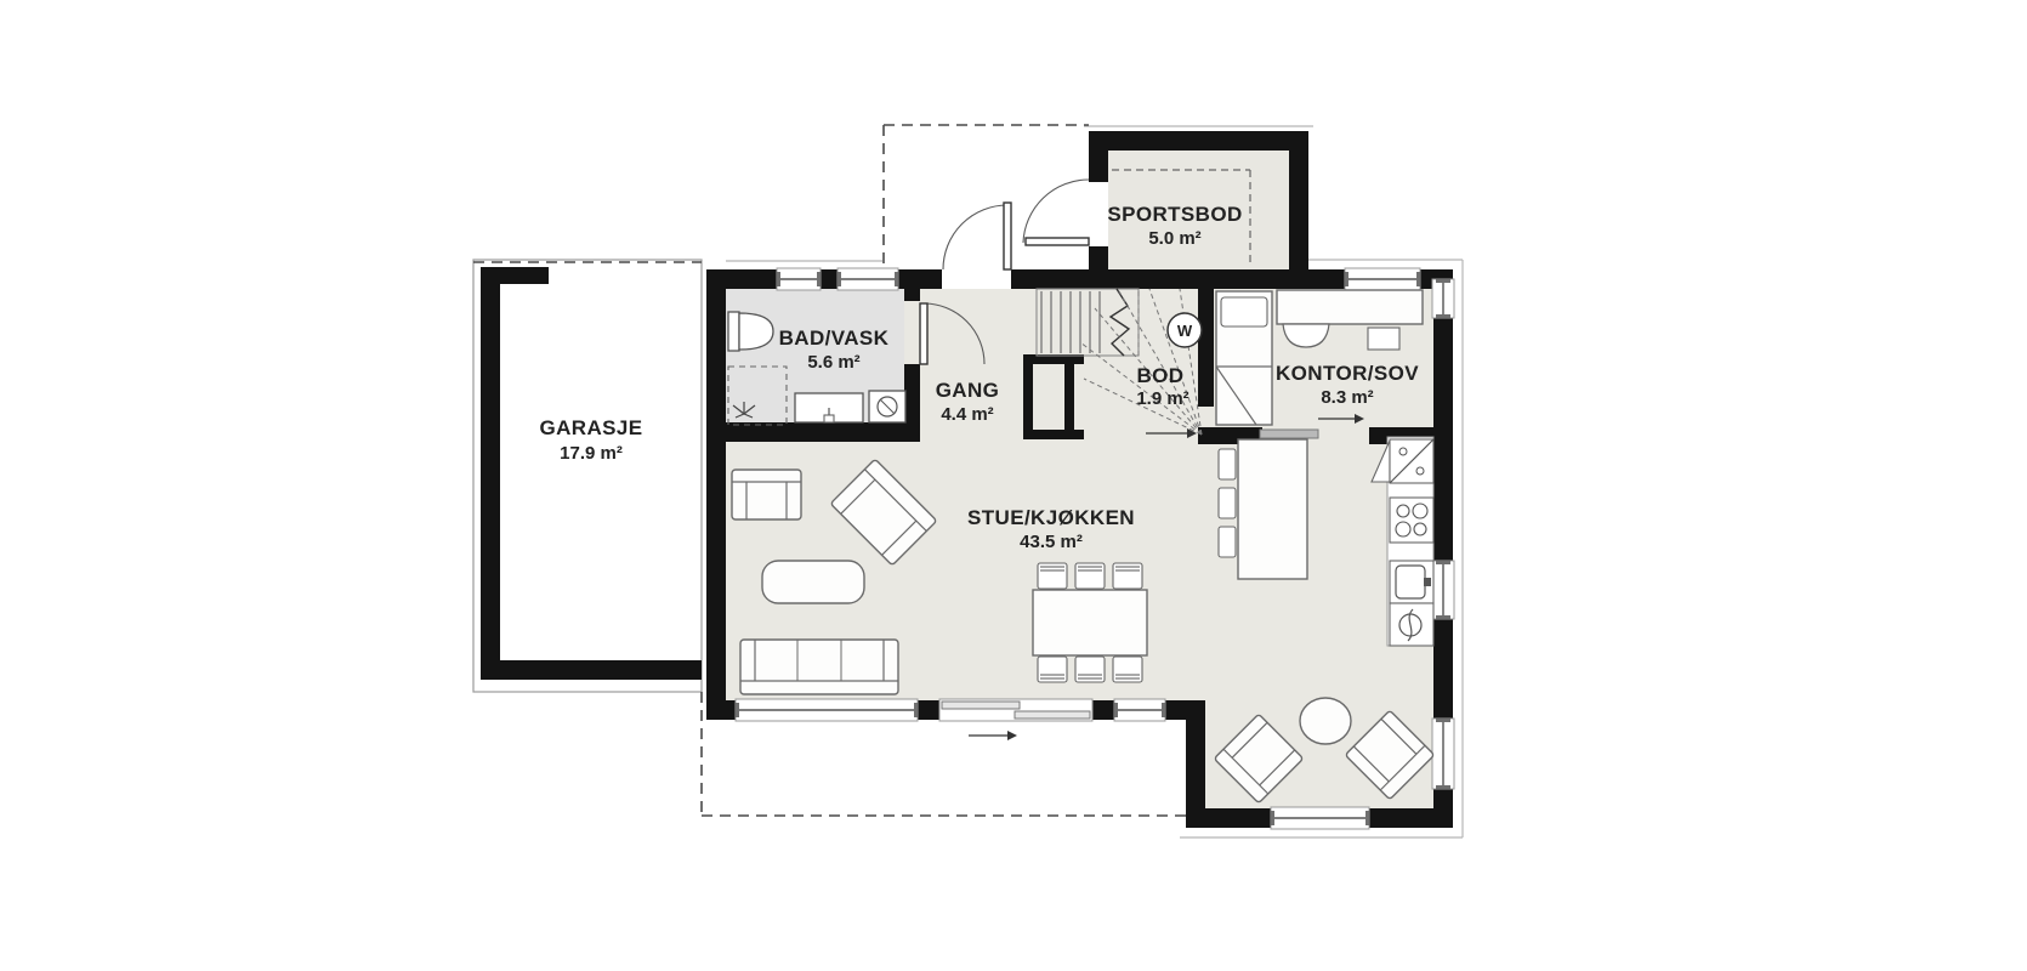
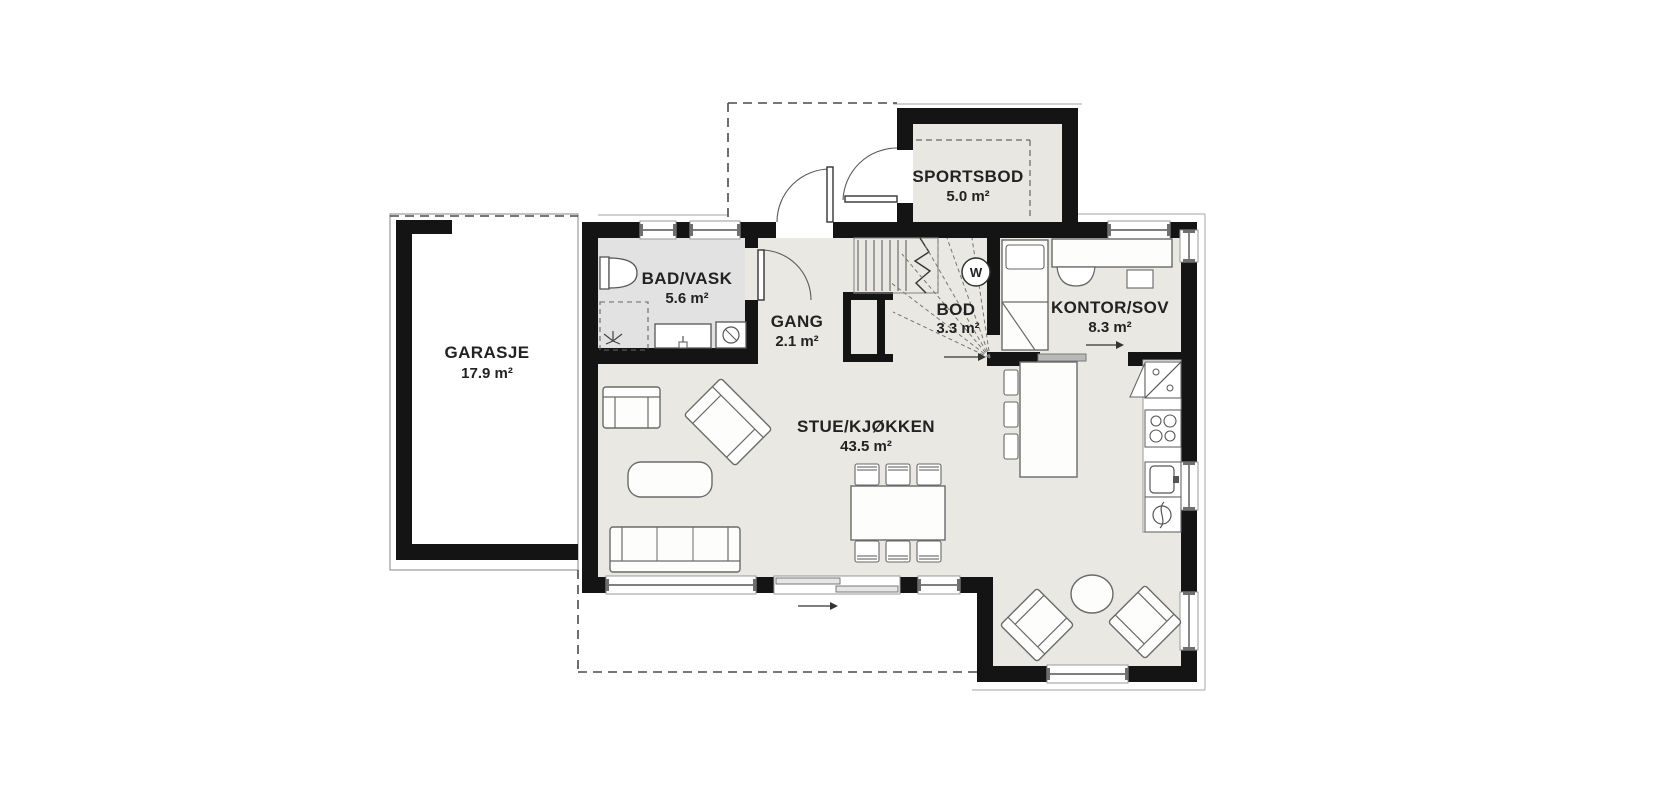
  W
  GARASJE
  17.9 m²
  BAD/VASK
  5.6 m²
  GANG
- 4.4 m²
+ 2.1 m²
  SPORTSBOD
  5.0 m²
  BOD
- 1.9 m²
+ 3.3 m²
  KONTOR/SOV
  8.3 m²
  STUE/KJØKKEN
  43.5 m²
